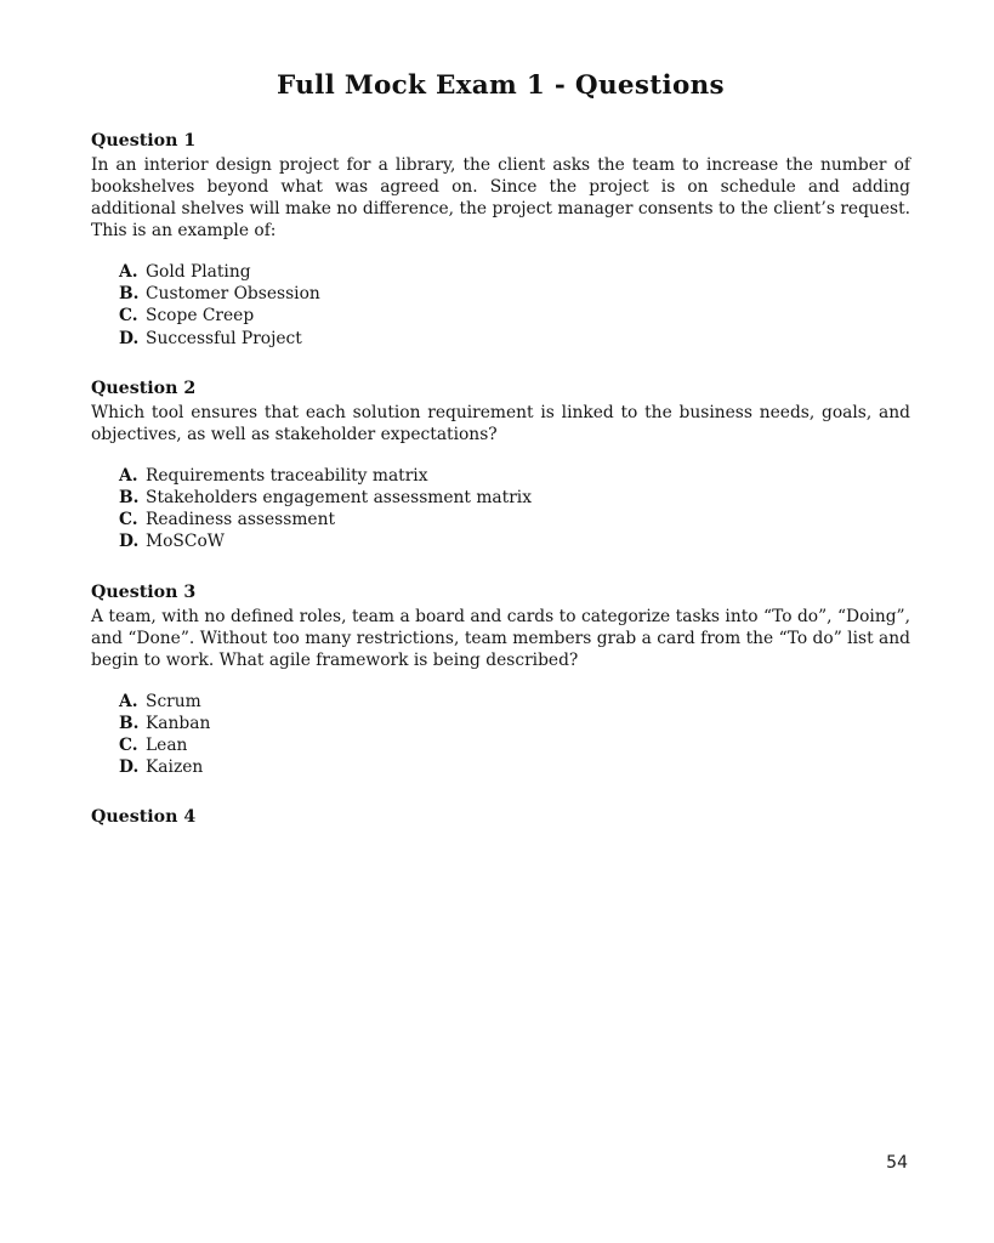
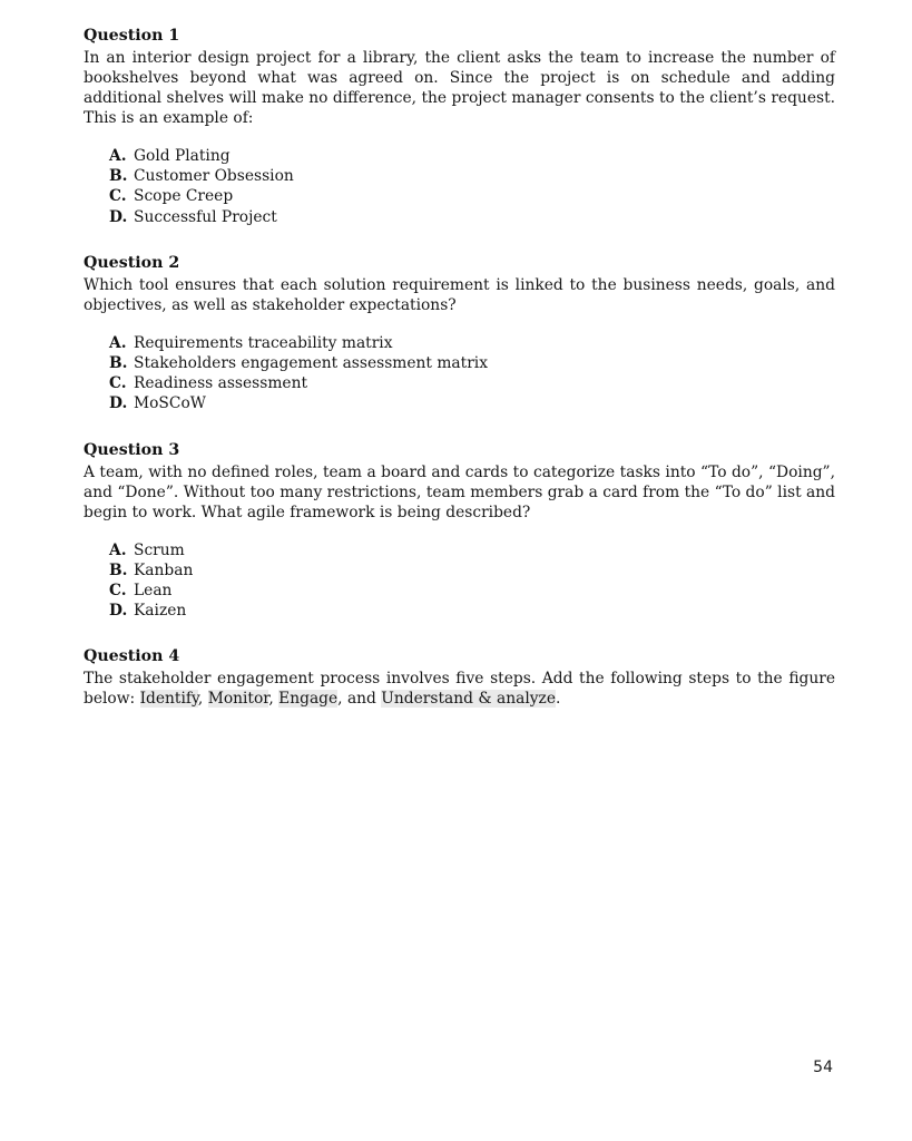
- Full Mock Exam 1 - Questions
  Question 1
  In an interior design project for a library, the client asks the team to increase the number of bookshelves beyond what was agreed on. Since the project is on schedule and adding additional shelves will make no difference, the project manager consents to the client’s request. This is an example of:
  A.
  Gold Plating
  B.
  Customer Obsession
  C.
  Scope Creep
  D.
  Successful Project
  Question 2
  Which tool ensures that each solution requirement is linked to the business needs, goals, and objectives, as well as stakeholder expectations?
  A.
  Requirements traceability matrix
  B.
  Stakeholders engagement assessment matrix
  C.
  Readiness assessment
  D.
  MoSCoW
  Question 3
  A team, with no defined roles, team a board and cards to categorize tasks into “To do”, “Doing”, and “Done”. Without too many restrictions, team members grab a card from the “To do” list and begin to work. What agile framework is being described?
  A.
  Scrum
  B.
  Kanban
  C.
  Lean
  D.
  Kaizen
  Question 4
+ The stakeholder engagement process involves five steps. Add the following steps to the figure below: Identify, Monitor, Engage, and Understand & analyze.
  54
